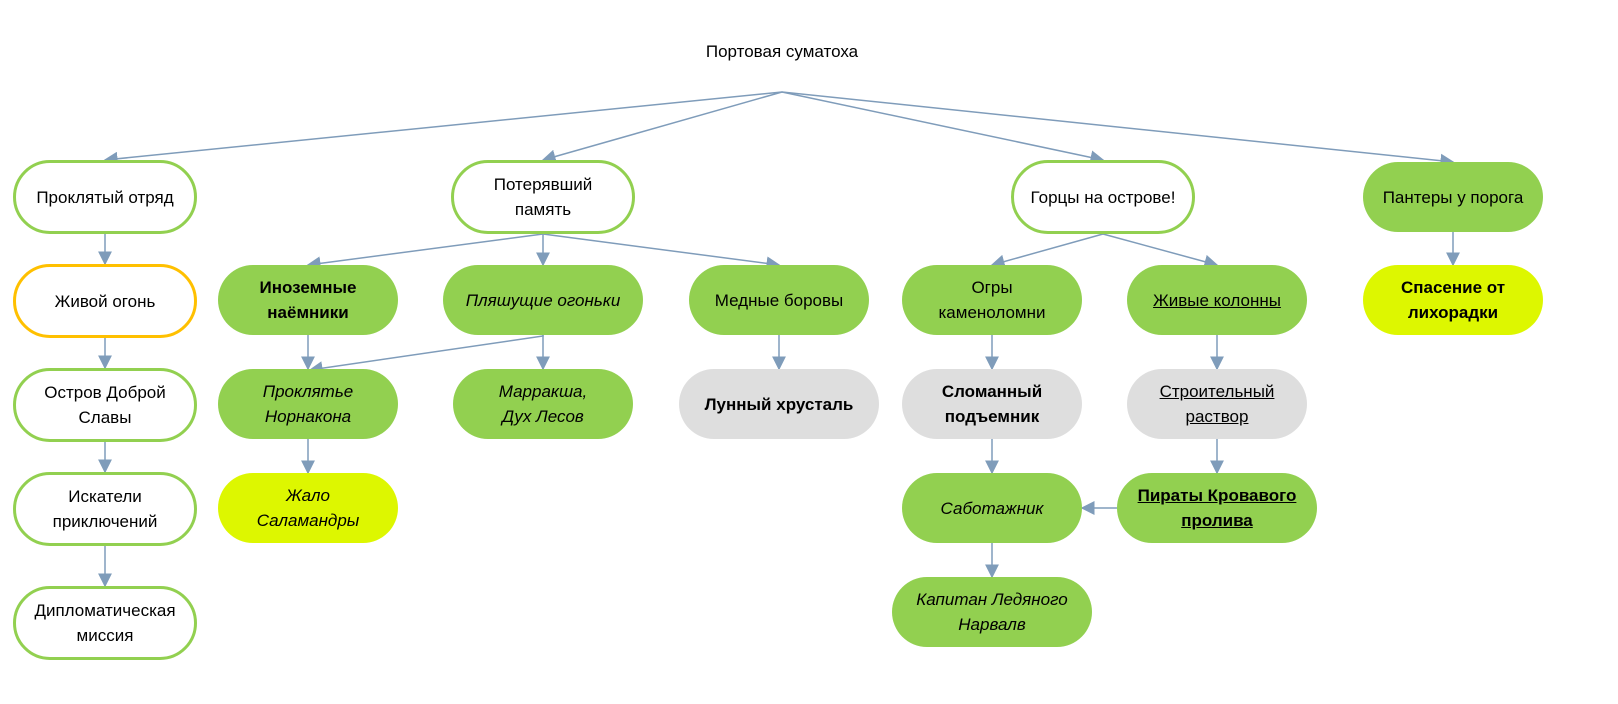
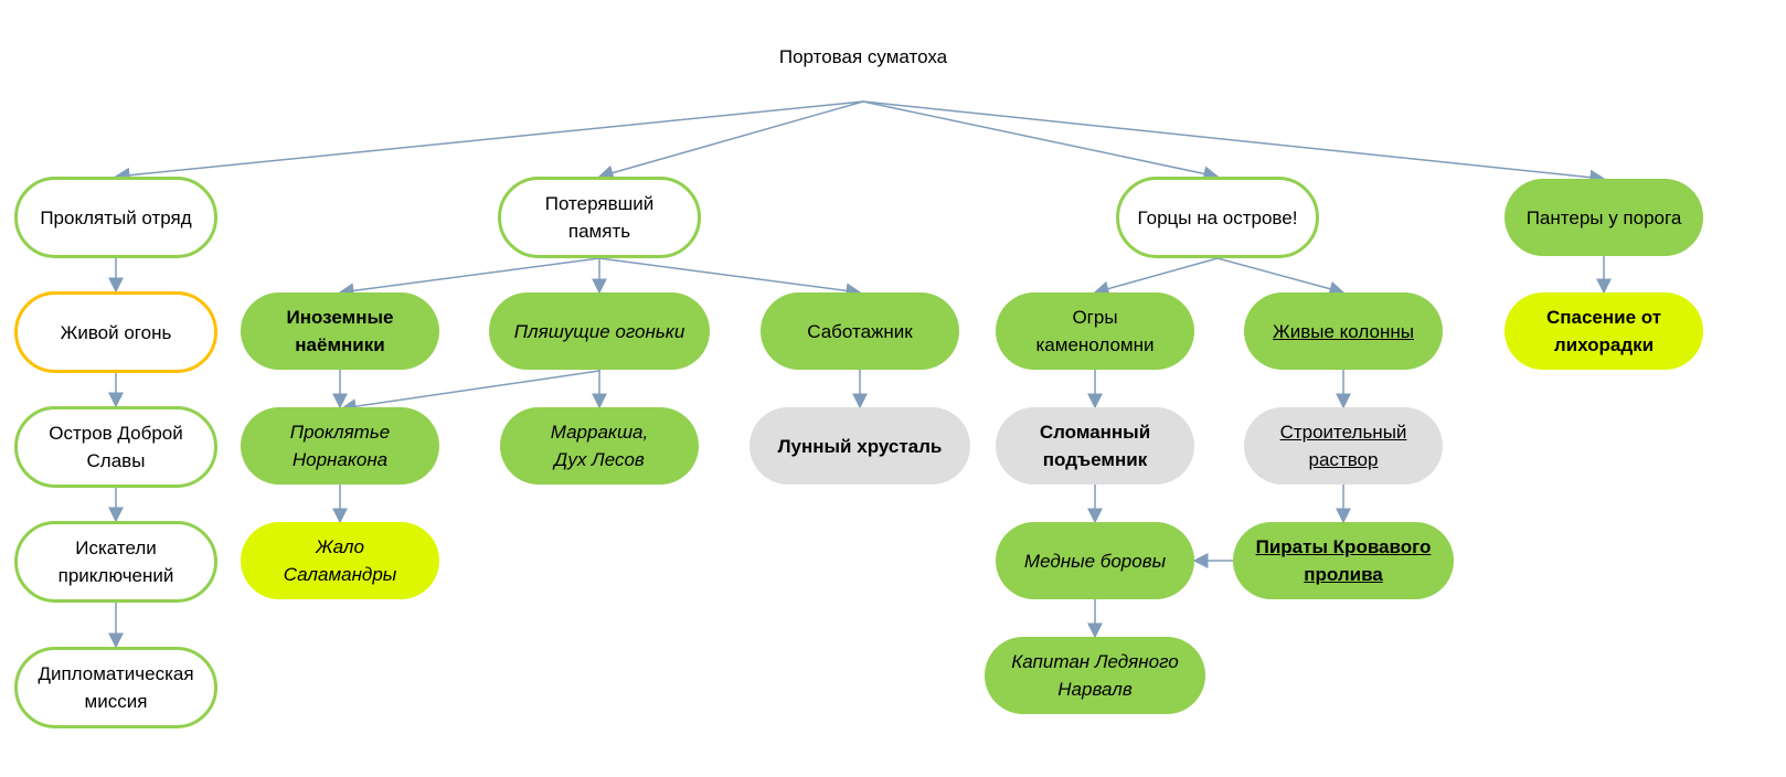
  Портовая суматоха
  Проклятый отряд
  Живой огонь
  Остров Доброй
  Славы
  Искатели
  приключений
  Дипломатическая
  миссия
  Потерявший
  память
  Иноземные
  наёмники
  Проклятье
  Норнакона
  Жало
  Саламандры
  Пляшущие огоньки
  Марракша,
  Дух Лесов
- Медные боровы
+ Саботажник
  Лунный хрусталь
  Горцы на острове!
  Огры
  каменоломни
  Сломанный
  подъемник
- Саботажник
+ Медные боровы
  Капитан Ледяного
  Нарвалв
  Живые колонны
  Строительный
  раствор
  Пираты Кровавого
  пролива
  Пантеры у порога
  Спасение от
  лихорадки
